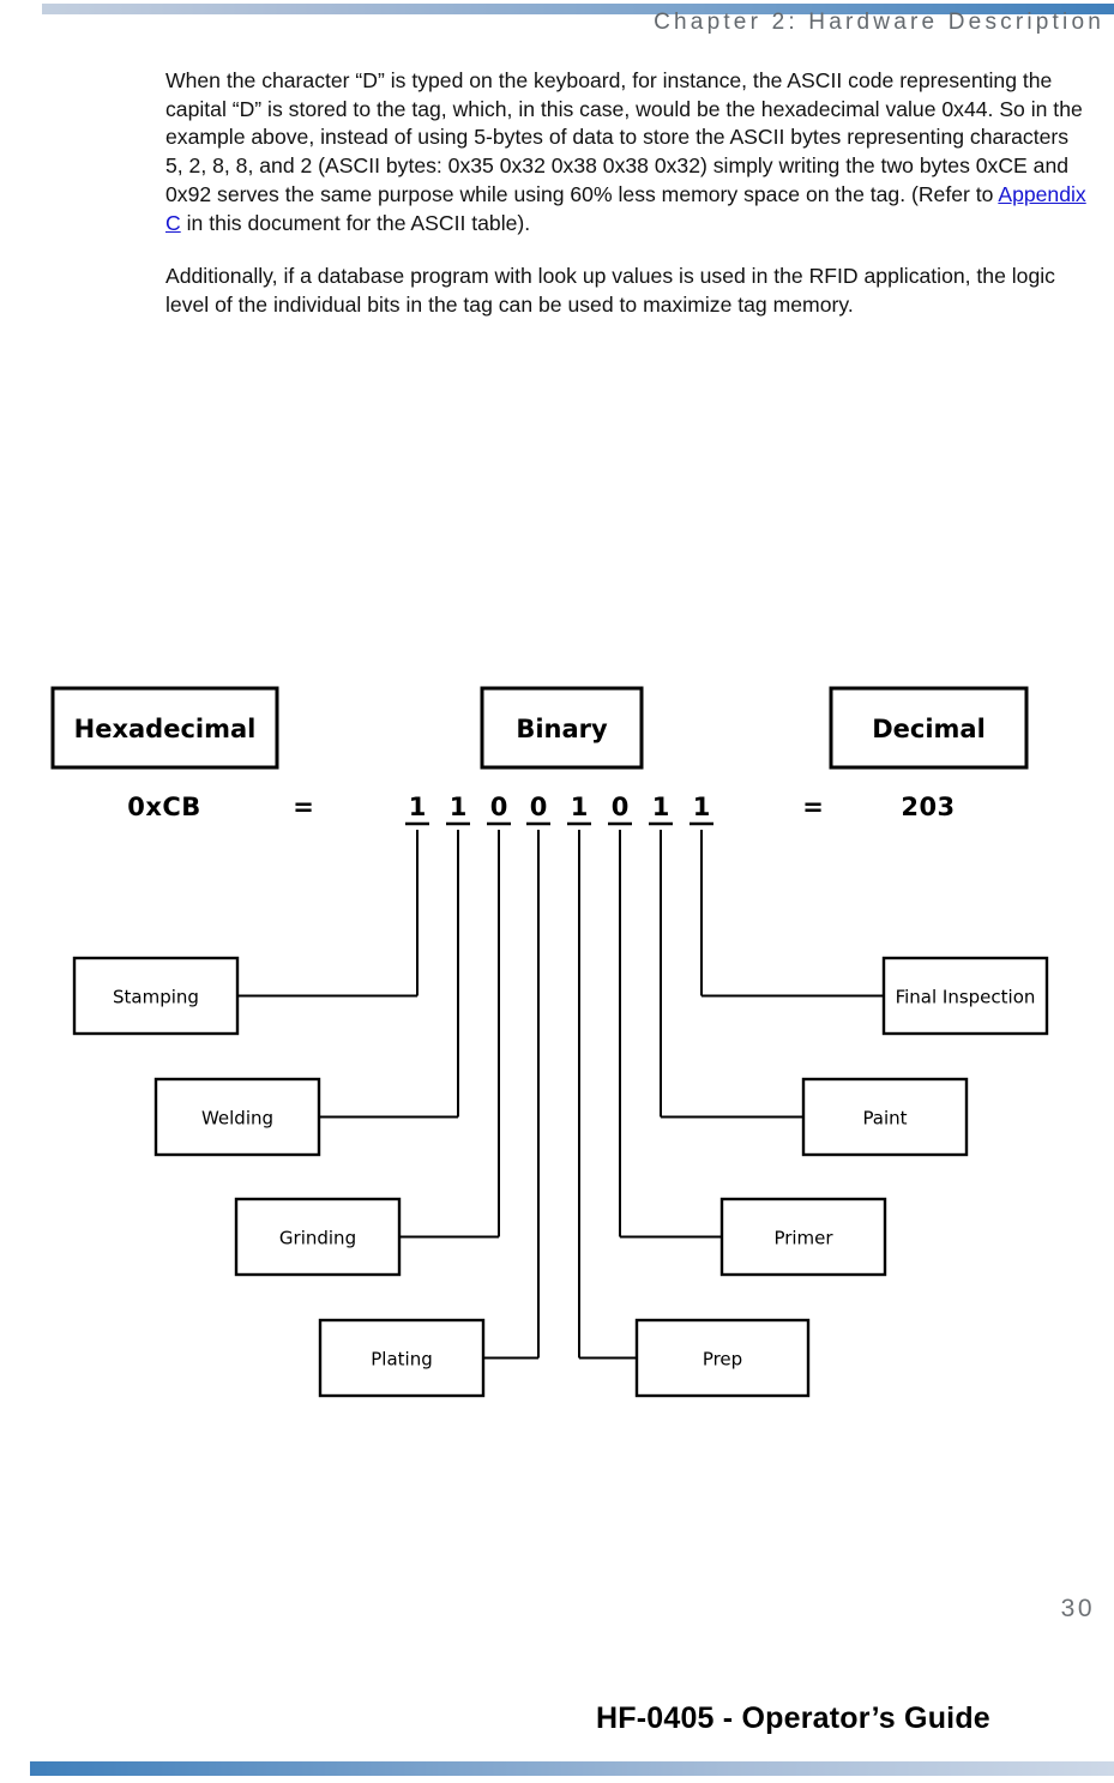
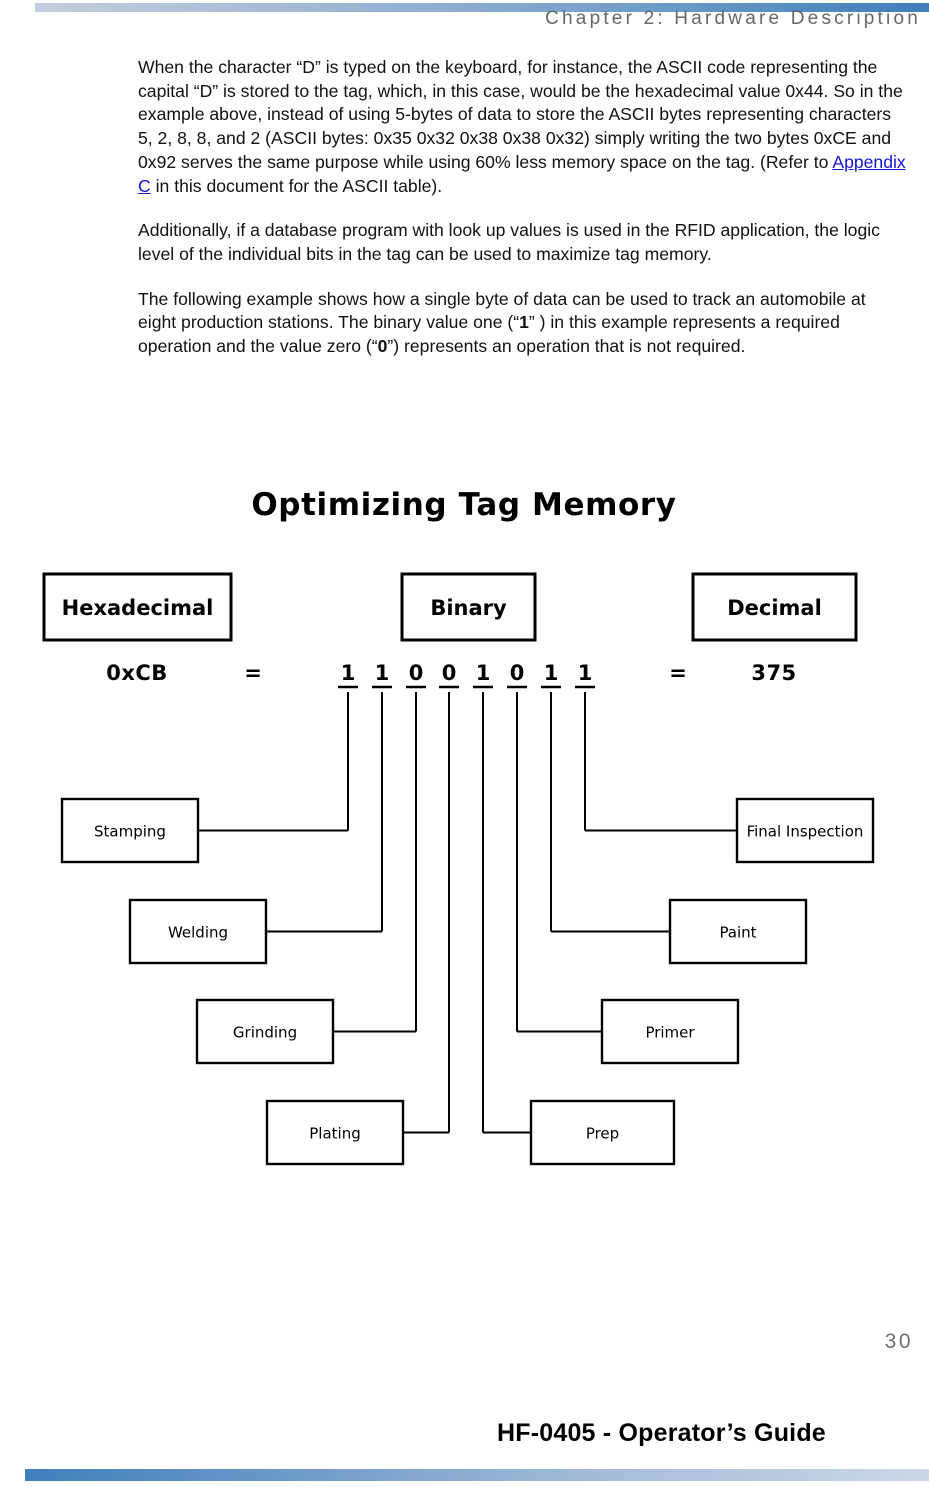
  Chapter 2: Hardware Description
  When the character “D” is typed on the keyboard, for instance, the ASCII code representing the capital “D” is stored to the tag, which, in this case, would be the hexadecimal value 0x44. So in the example above, instead of using 5-bytes of data to store the ASCII bytes representing characters 5, 2, 8, 8, and 2 (ASCII bytes: 0x35 0x32 0x38 0x38 0x32) simply writing the two bytes 0xCE and 0x92 serves the same purpose while using 60% less memory space on the tag. (Refer to Appendix C in this document for the ASCII table).
  Additionally, if a database program with look up values is used in the RFID application, the logic level of the individual bits in the tag can be used to maximize tag memory.
+ The following example shows how a single byte of data can be used to track an automobile at eight production stations. The binary value one (“1” ) in this example represents a required operation and the value zero (“0”) represents an operation that is not required.
+ Optimizing Tag Memory
  Hexadecimal
  Binary
  Decimal
  0xCB
  =
  =
- 203
+ 375
  1
  1
  0
  0
  1
  0
  1
  1
  Stamping
  Welding
  Grinding
  Plating
  Prep
  Primer
  Paint
  Final Inspection
  30
  HF-0405 - Operator’s Guide
